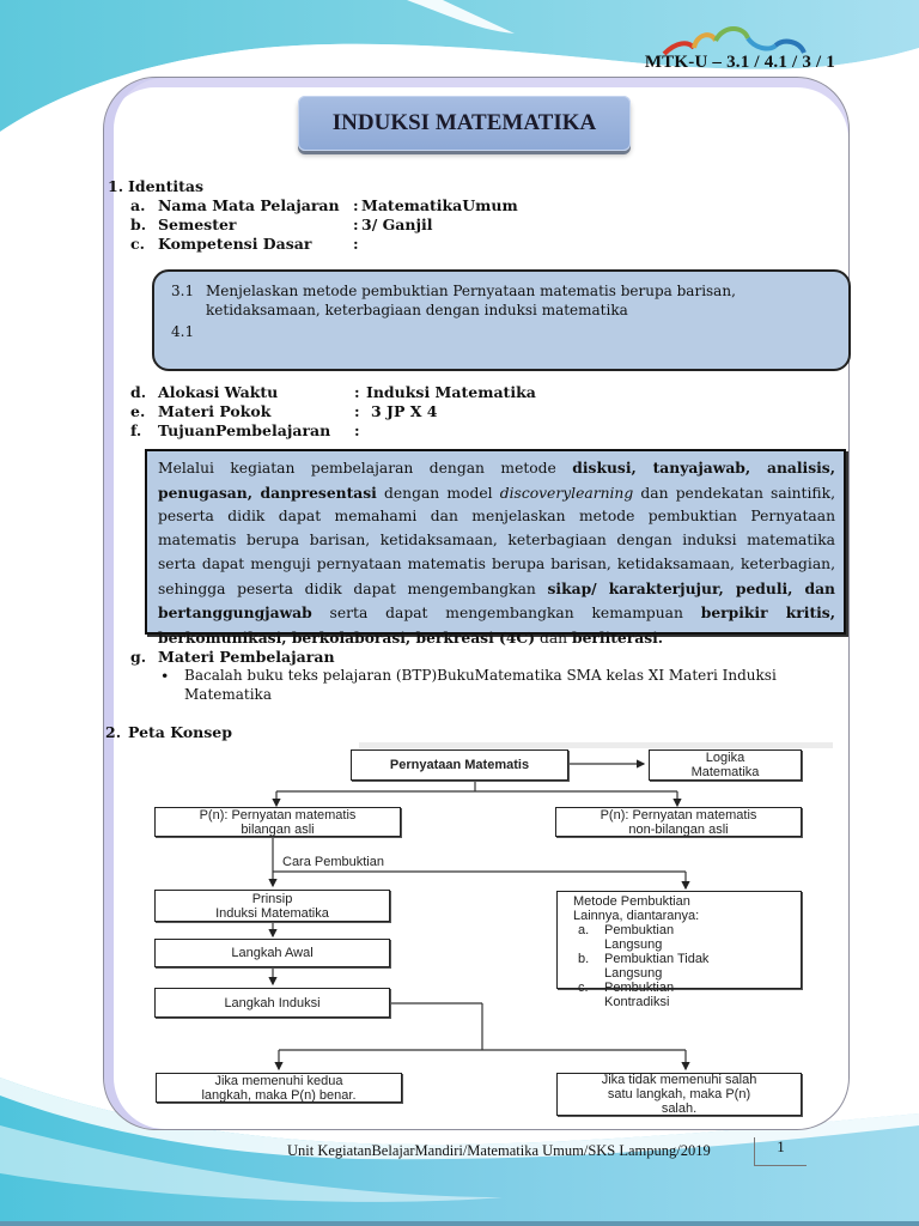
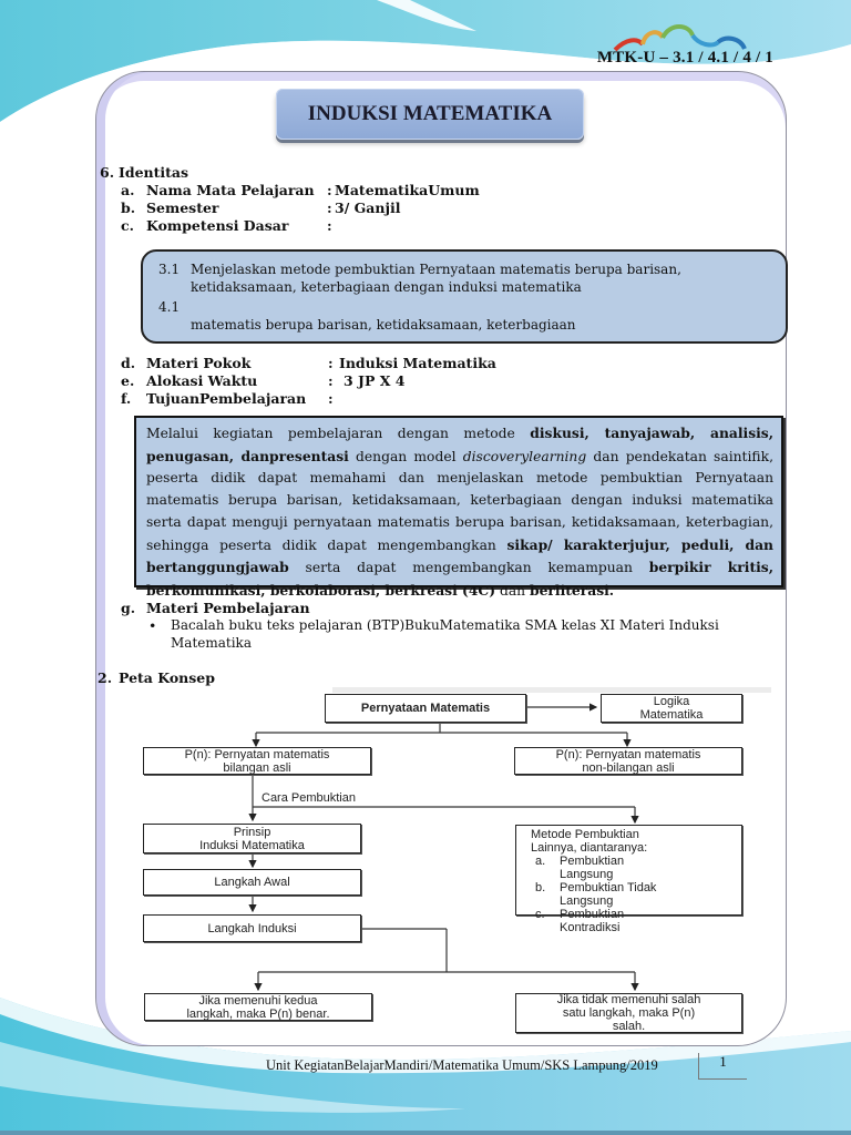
- MTK-U – 3.1 / 4.1 / 3 / 1
+ MTK-U – 3.1 / 4.1 / 4 / 1
  INDUKSI MATEMATIKA
- 1.
+ 6.
  Identitas
  a.
  Nama Mata Pelajaran
  :
  MatematikaUmum
  b.
  Semester
  :
  3/ Ganjil
  c.
  Kompetensi Dasar
  :
  3.1
  Menjelaskan metode pembuktian Pernyataan matematis berupa barisan,
  ketidaksamaan, keterbagiaan dengan induksi matematika
  4.1
+ matematis berupa barisan, ketidaksamaan, keterbagiaan
  d.
- Alokasi Waktu
+ Materi Pokok
  :
  Induksi Matematika
  e.
- Materi Pokok
+ Alokasi Waktu
  :
  3 JP X 4
  f.
  TujuanPembelajaran
  :
  Melalui kegiatan pembelajaran dengan metode diskusi, tanyajawab, analisis, penugasan, danpresentasi dengan model discoverylearning dan pendekatan saintifik, peserta didik dapat memahami dan menjelaskan metode pembuktian Pernyataan matematis berupa barisan, ketidaksamaan, keterbagiaan dengan induksi matematika serta dapat menguji pernyataan matematis berupa barisan, ketidaksamaan, keterbagian, sehingga peserta didik dapat mengembangkan sikap/ karakterjujur, peduli, dan bertanggungjawab serta dapat mengembangkan kemampuan berpikir kritis, berkomunikasi, berkolaborasi, berkreasi (4C) dan berliterasi.
  g.
  Materi Pembelajaran
  •
  Bacalah buku teks pelajaran (BTP)BukuMatematika SMA kelas XI Materi Induksi
  Matematika
  2.
  Peta Konsep
  Pernyataan Matematis
  Logika
  Matematika
  P(n): Pernyatan matematis
  bilangan asli
  P(n): Pernyatan matematis
  non-bilangan asli
  Cara Pembuktian
  Prinsip
  Induksi Matematika
  Langkah Awal
  Langkah Induksi
  Metode Pembuktian
  Lainnya, diantaranya:
  a.
  Pembuktian
  Langsung
  b.
  Pembuktian Tidak
  Langsung
  c.
  Pembuktian
  Kontradiksi
  Jika memenuhi kedua
  langkah, maka P(n) benar.
  Jika tidak memenuhi salah
  satu langkah, maka P(n)
  salah.
  Unit KegiatanBelajarMandiri/Matematika Umum/SKS Lampung/2019
  1
